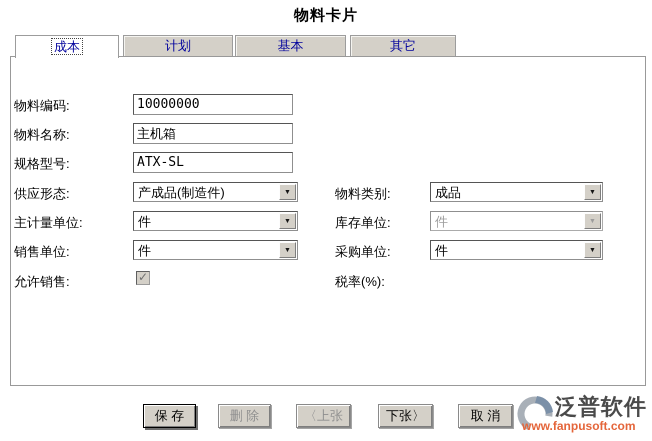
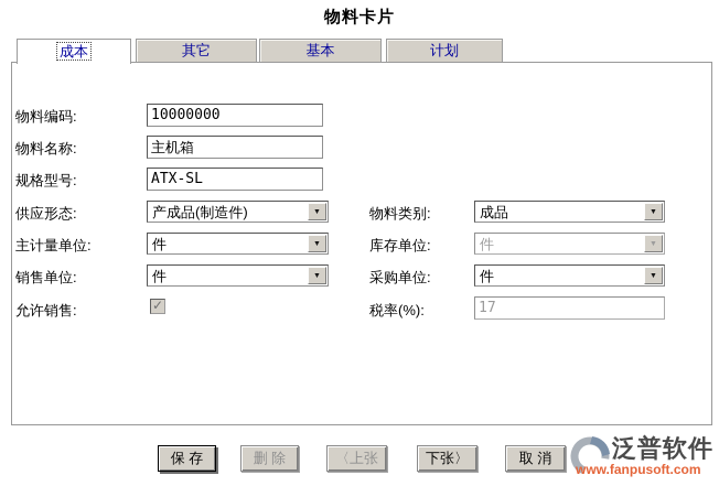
  物料卡片
  成本
- 计划
+ 其它
  基本
- 其它
+ 计划
  物料编码:
  10000000
  物料名称:
  主机箱
  规格型号:
  ATX-SL
  供应形态:
  产成品(制造件)
  物料类别:
  成品
  主计量单位:
  件
  库存单位:
  件
  销售单位:
  件
  采购单位:
  件
  允许销售:
  ✓
  税率(%):
+ 17
  保 存
  删 除
  〈上张
  下张〉
  取 消
  泛普软件
  www.fanpusoft.com
